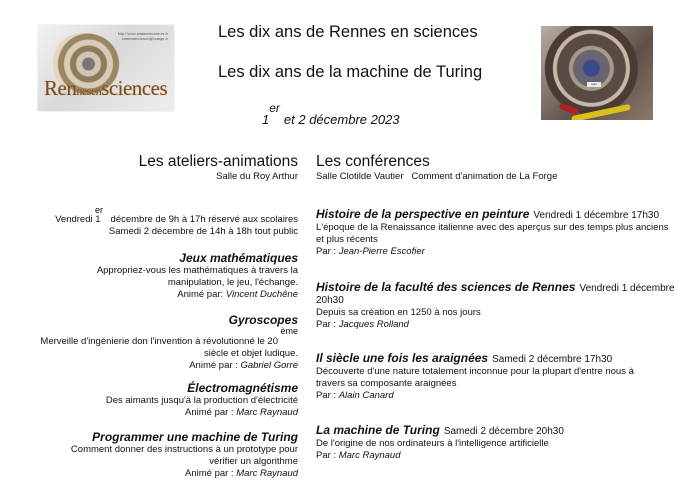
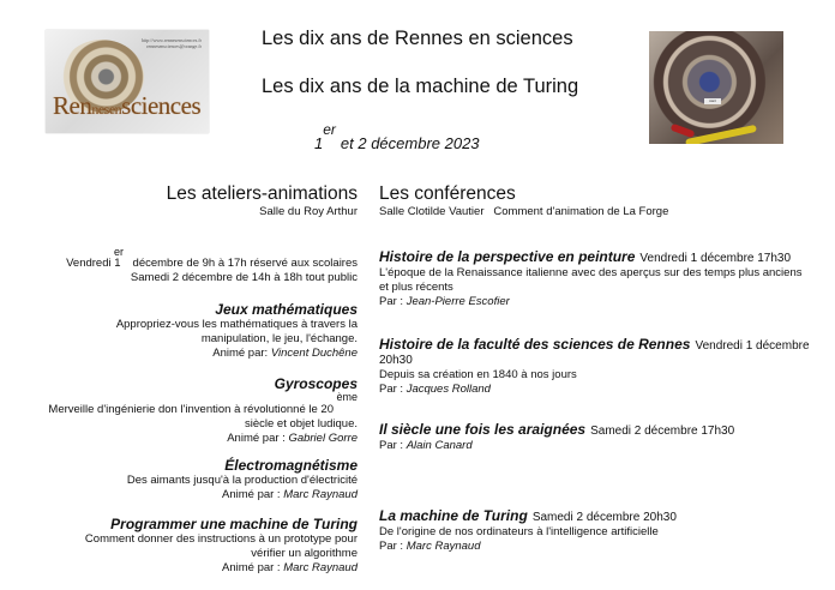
  Rennesensciences
  Les dix ans de Rennes en sciences
  Les dix ans de la machine de Turing
  1eret 2 décembre 2023
  Les ateliers-animations
  Salle du Roy Arthur
  er
  Vendredi 1 décembre de 9h à 17h réservé aux scolaires
  Samedi 2 décembre de 14h à 18h tout public
  Jeux mathématiques
  Appropriez-vous les mathématiques à travers la
  manipulation, le jeu, l'échange.
  Animé par: Vincent Duchêne
  Gyroscopes
  ème
  Merveille d'ingénierie don l'invention à révolutionné le 20
  siècle et objet ludique.
  Animé par : Gabriel Gorre
  Électromagnétisme
  Des aimants jusqu'à la production d'électricité
  Animé par : Marc Raynaud
  Programmer une machine de Turing
  Comment donner des instructions à un prototype pour
  vérifier un algorithme
  Animé par : Marc Raynaud
  Les conférences
  Salle Clotilde Vautier Comment d'animation de La Forge
  Histoire de la perspective en peinture Vendredi 1 décembre 17h30
  L'époque de la Renaissance italienne avec des aperçus sur des temps plus anciens et plus récents
  Par : Jean-Pierre Escofier
  Histoire de la faculté des sciences de Rennes Vendredi 1 décembre 20h30
- Depuis sa création en 1250 à nos jours
+ Depuis sa création en 1840 à nos jours
  Par : Jacques Rolland
  Il siècle une fois les araignées Samedi 2 décembre 17h30
- Découverte d'une nature totalement inconnue pour la plupart d'entre nous à travers sa composante araignées
  Par : Alain Canard
  La machine de Turing Samedi 2 décembre 20h30
  De l'origine de nos ordinateurs à l'intelligence artificielle
  Par : Marc Raynaud
